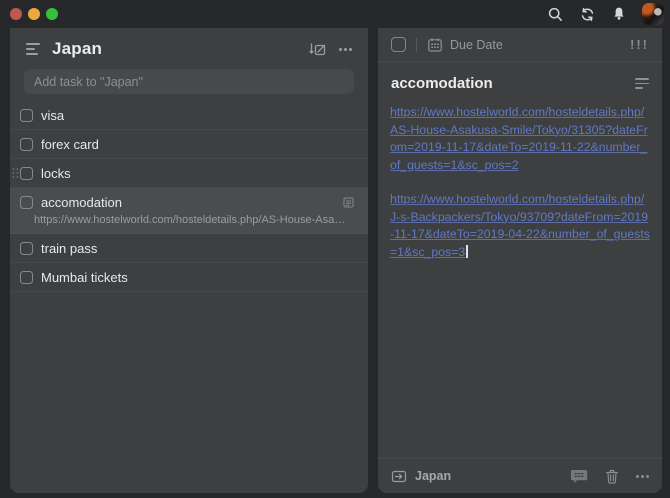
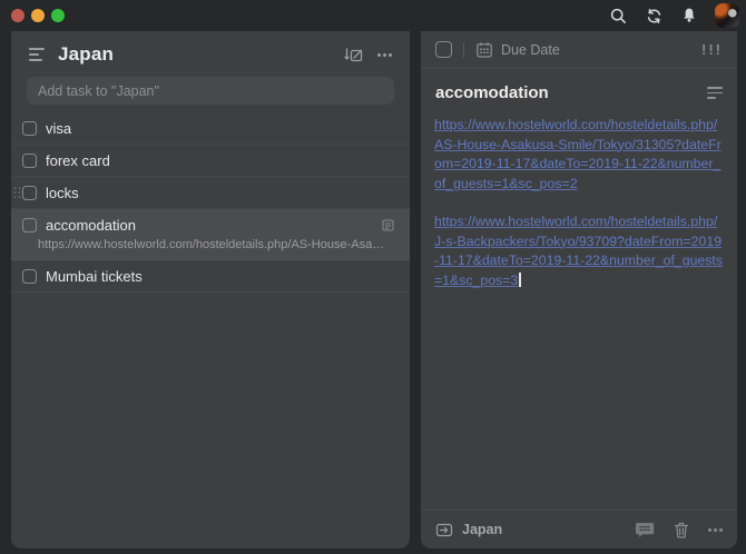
  Japan
  Add task to "Japan"
  visa
  forex card
  locks
  accomodation
- train pass
  Mumbai tickets
  Due Date
  !!!
  accomodation
  https://www.hostelworld.com/hosteldetails.php/AS-House-Asakusa-Smile/Tokyo/31305?dateFrom=2019-11-17&dateTo=2019-11-22&number_of_guests=1&sc_pos=2
- https://www.hostelworld.com/hosteldetails.php/J-s-Backpackers/Tokyo/93709?dateFrom=2019-11-17&dateTo=2019-04-22&number_of_guests=1&sc_pos=3
+ https://www.hostelworld.com/hosteldetails.php/J-s-Backpackers/Tokyo/93709?dateFrom=2019-11-17&dateTo=2019-11-22&number_of_guests=1&sc_pos=3
  Japan
